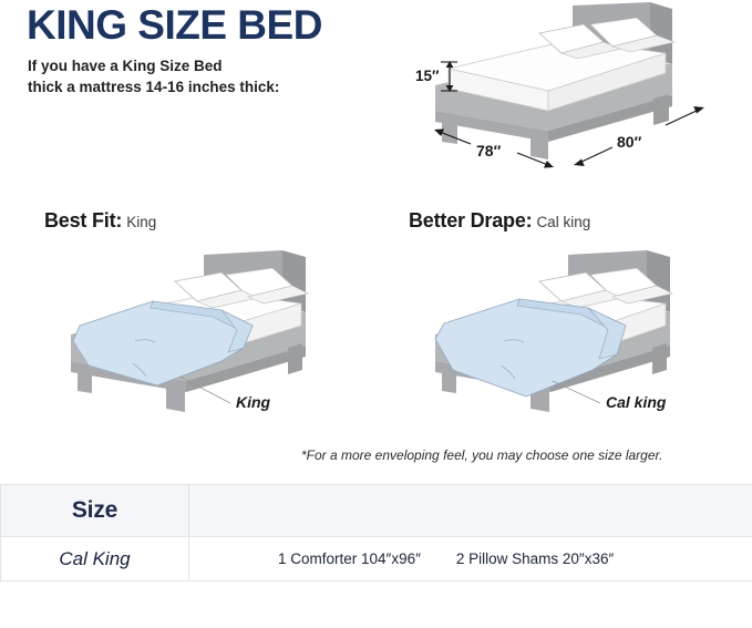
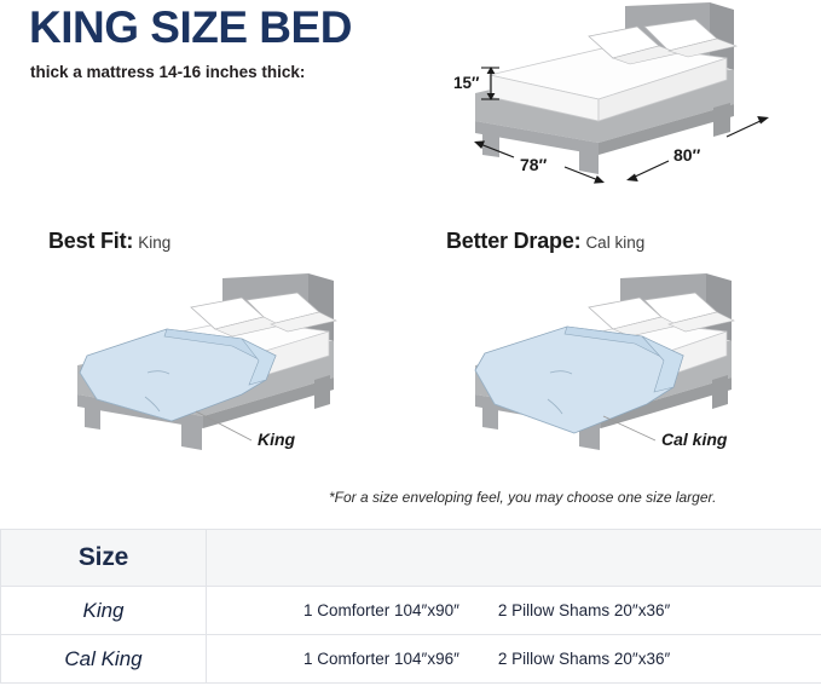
  KING SIZE BED
- If you have a King Size Bed
  thick a mattress 14-16 inches thick:
  15″
  78″
  80″
  Best Fit: King
  Better Drape: Cal king
  King
  Cal king
- *For a more enveloping feel, you may choose one size larger.
+ *For a size enveloping feel, you may choose one size larger.
  Size
+ King	1 Comforter 104″x90″ 2 Pillow Shams 20″x36″
  Cal King	1 Comforter 104″x96″ 2 Pillow Shams 20″x36″
